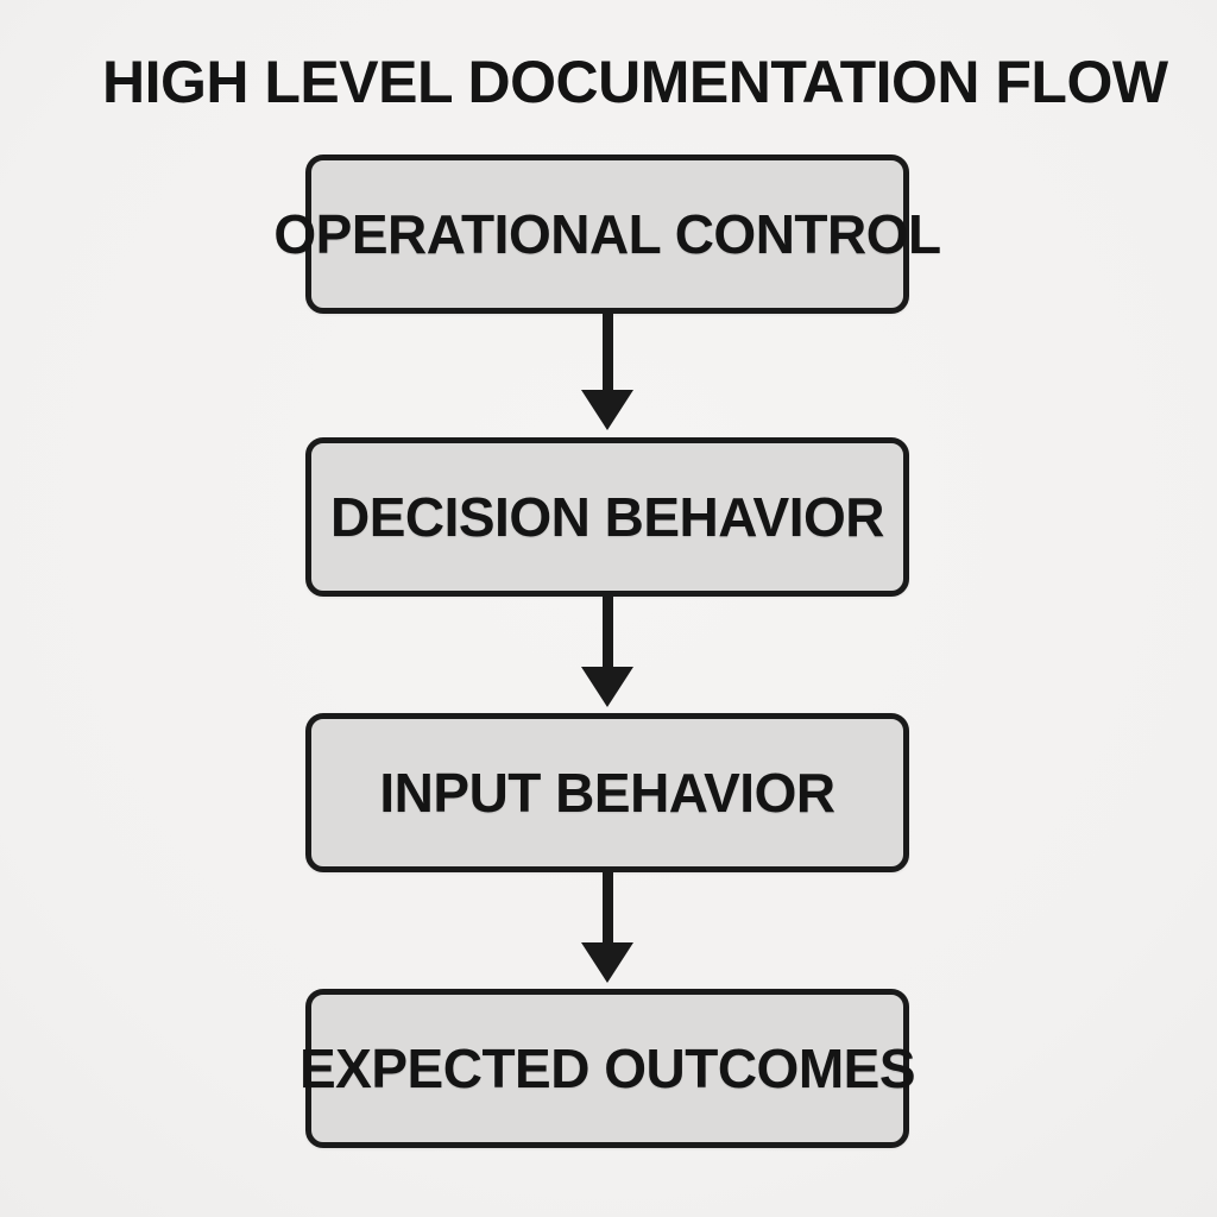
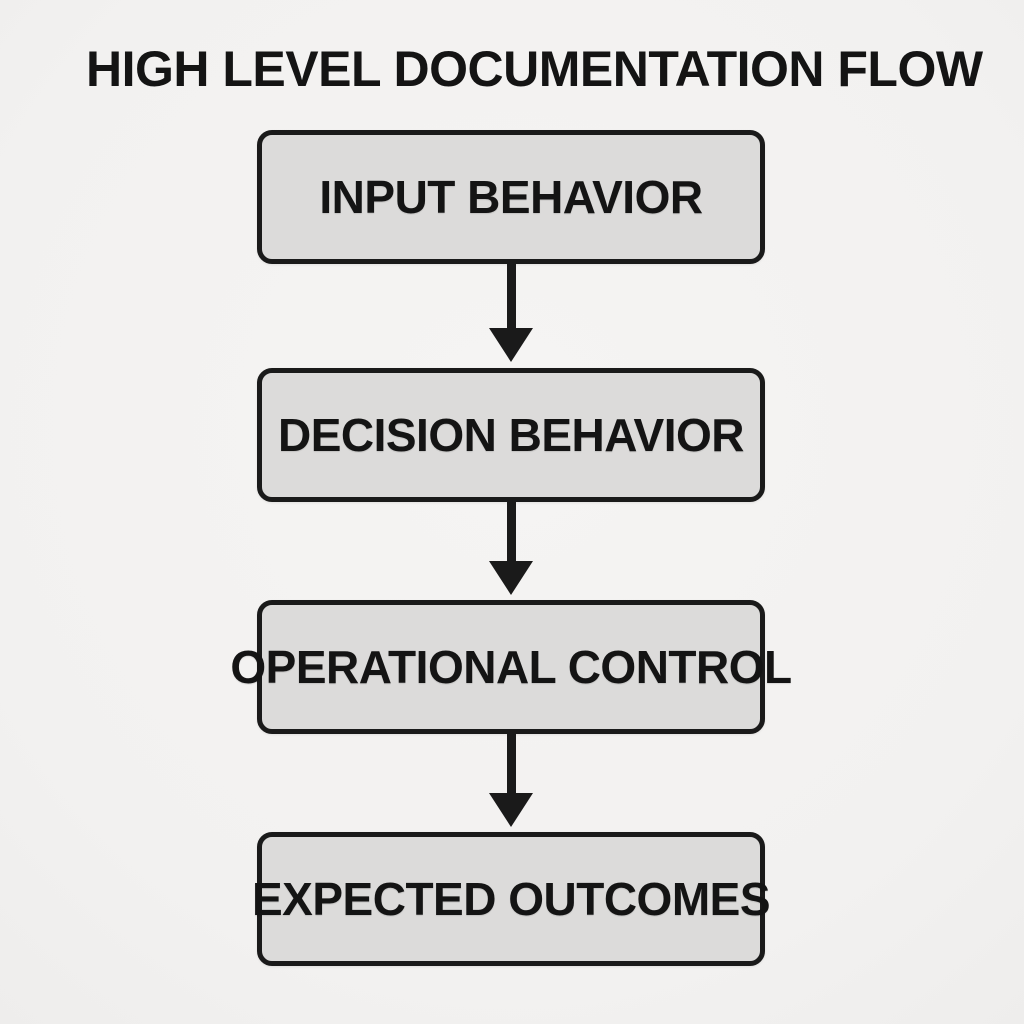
  HIGH LEVEL DOCUMENTATION FLOW
- OPERATIONAL CONTROL
+ INPUT BEHAVIOR
  DECISION BEHAVIOR
- INPUT BEHAVIOR
+ OPERATIONAL CONTROL
  EXPECTED OUTCOMES
